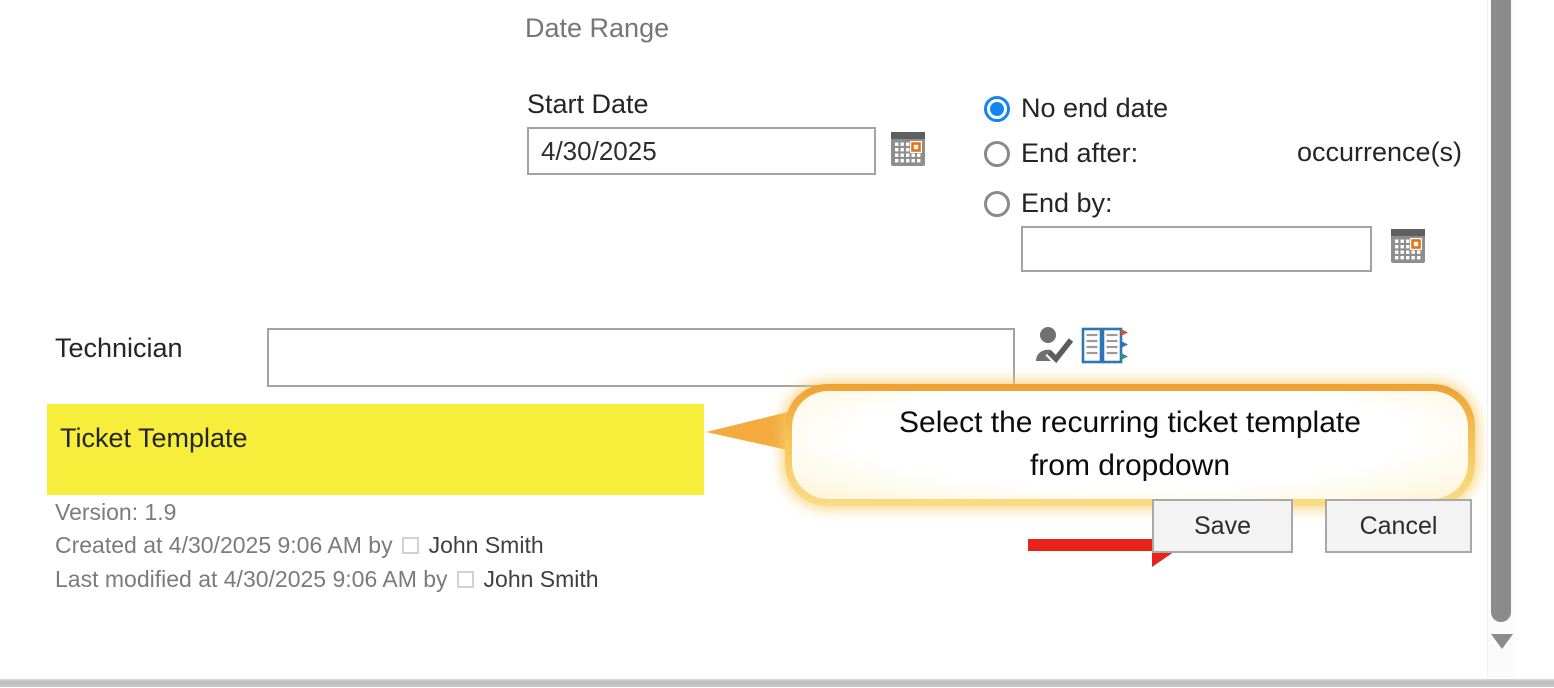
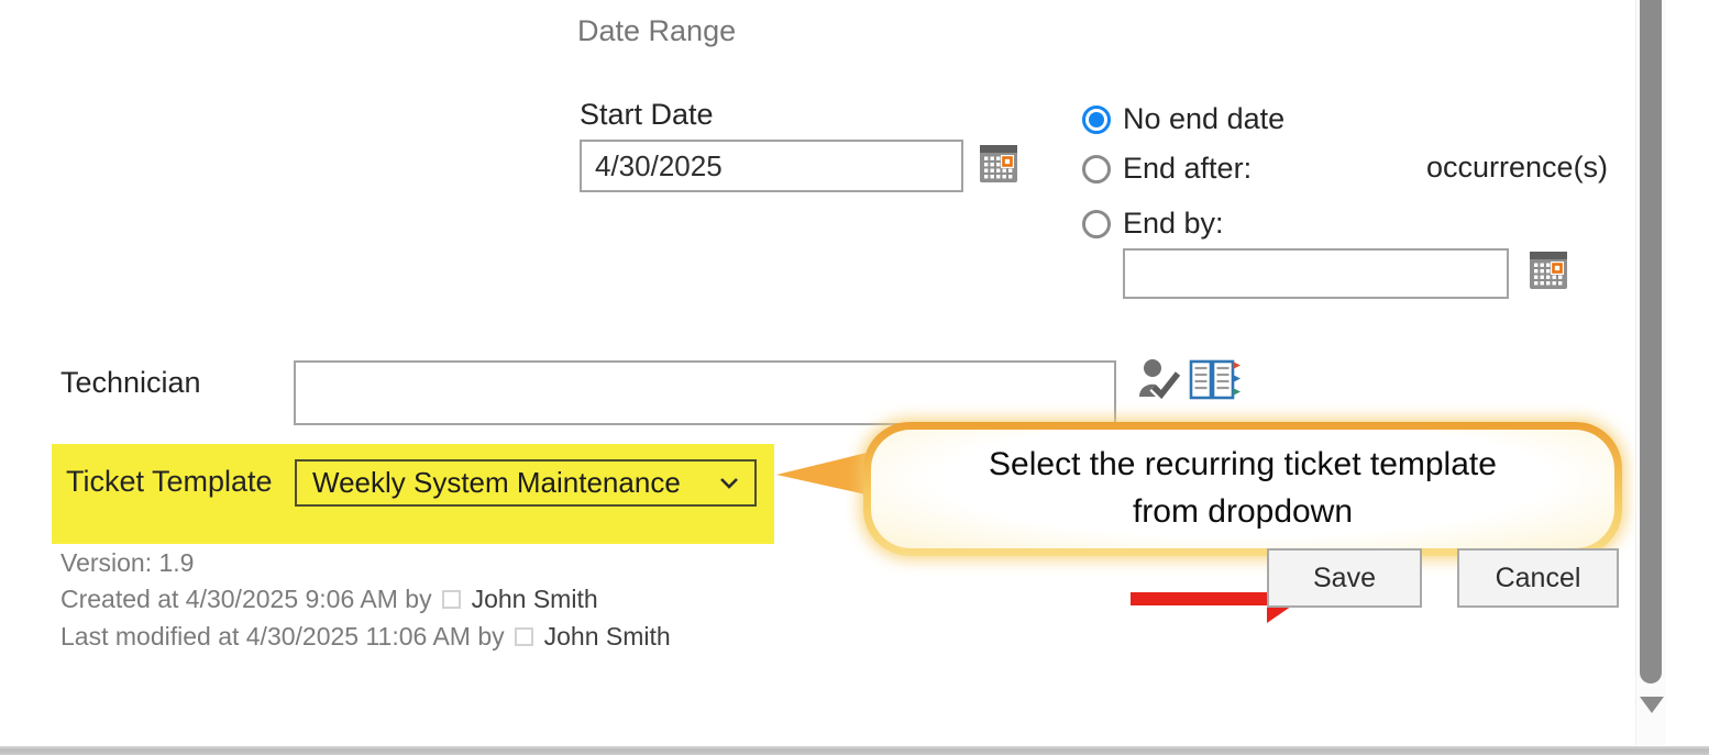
  Date Range
  Start Date
  4/30/2025
  No end date
  End after:
  occurrence(s)
  End by:
  Technician
  Ticket Template
+ Weekly System Maintenance
  Select the recurring ticket template
  from dropdown
  Version: 1.9
  Created at 4/30/2025 9:06 AM by
  John Smith
- Last modified at 4/30/2025 9:06 AM by
+ Last modified at 4/30/2025 11:06 AM by
  John Smith
  Save
  Cancel
